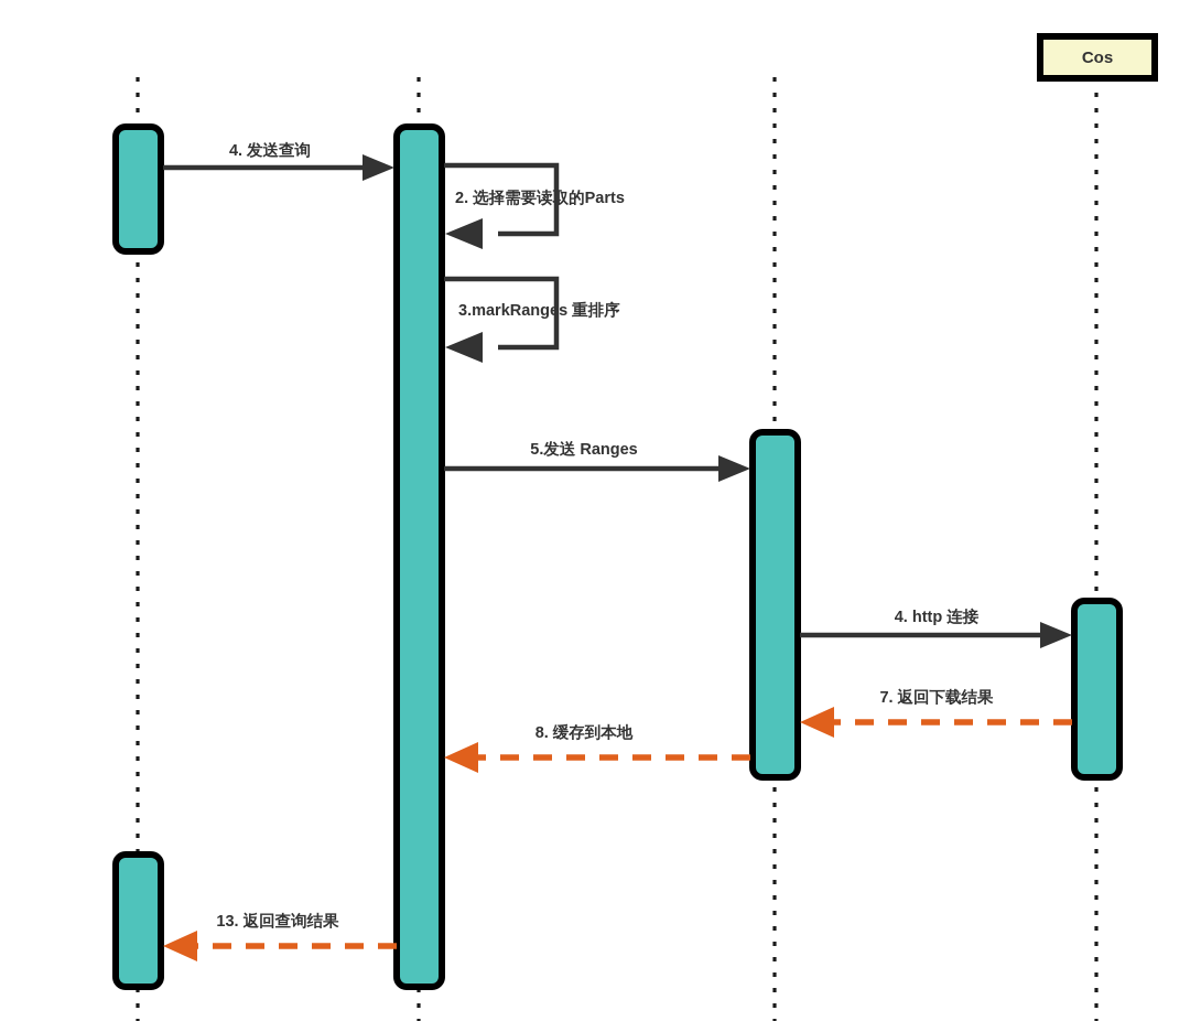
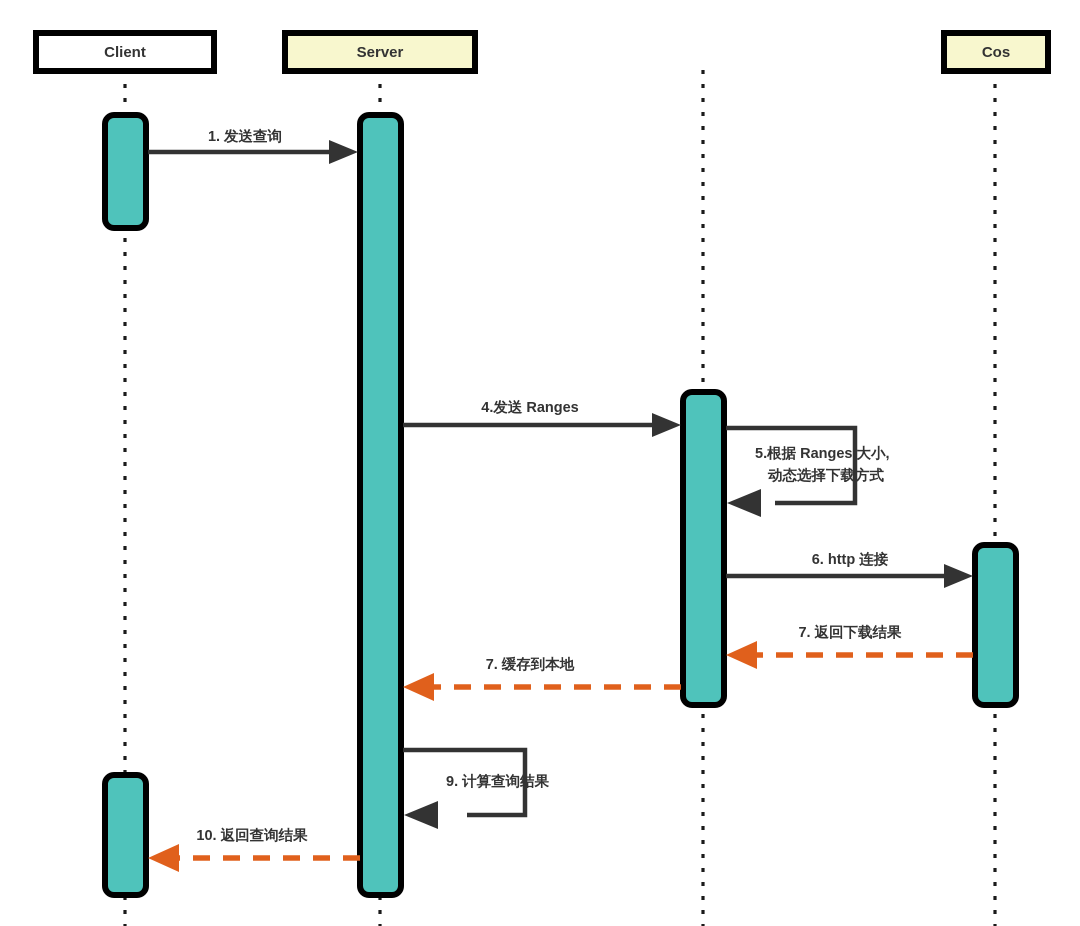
+ Client
+ Server
  Cos
- 4. 发送查询
+ 1. 发送查询
- 2. 选择需要读取的Parts
- 3.markRanges 重排序
- 5.发送 Ranges
+ 4.发送 Ranges
+ 5.根据 Ranges 大小,
+ 动态选择下载方式
- 4. http 连接
+ 6. http 连接
  7. 返回下载结果
- 8. 缓存到本地
+ 7. 缓存到本地
+ 9. 计算查询结果
- 13. 返回查询结果
+ 10. 返回查询结果
